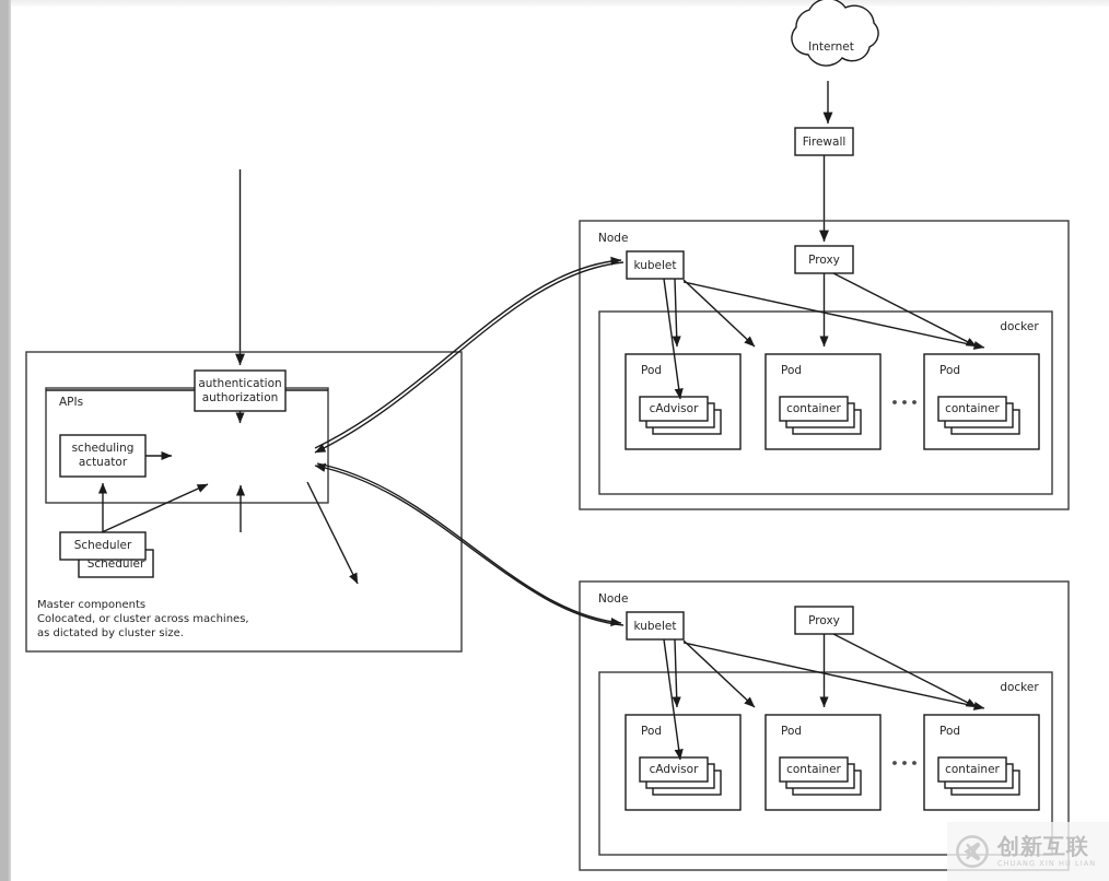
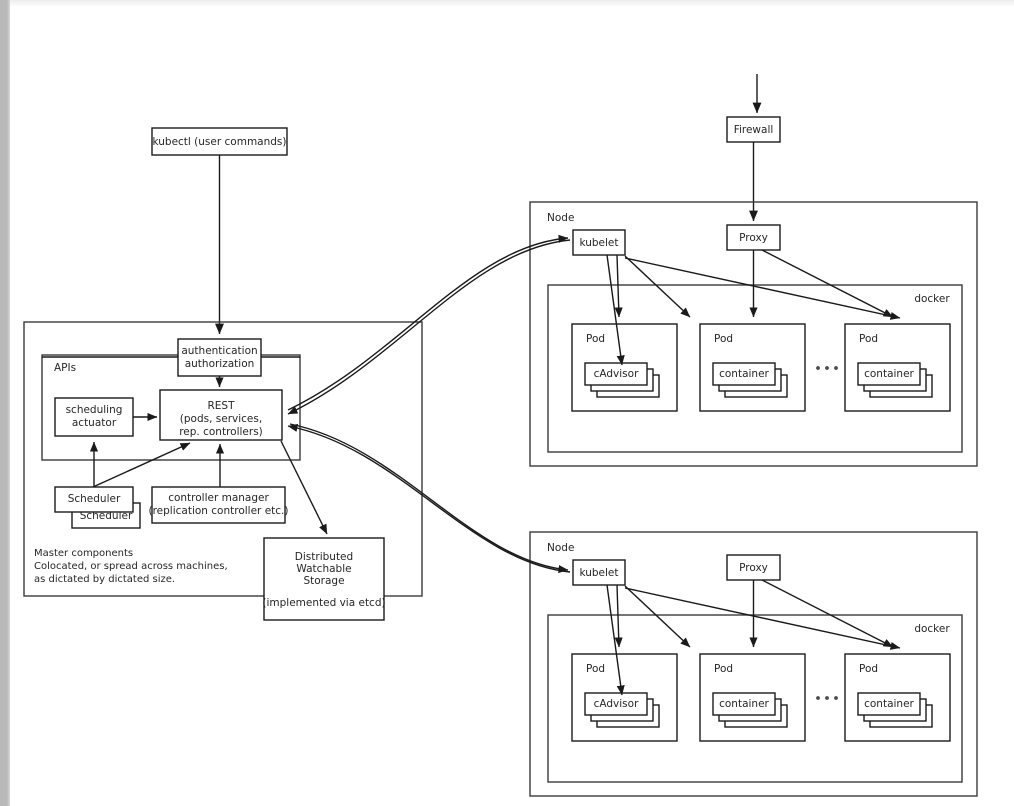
- Internet
  Firewall
+ kubectl (user commands)
  APIs
  authentication
  authorization
  scheduling
  actuator
+ REST
+ (pods, services,
+ rep. controllers)
  Scheduler
  Scheduler
+ controller manager
+ (replication controller etc.)
+ Distributed
+ Watchable
+ Storage
+ (implemented via etcd)
  Master components
- Colocated, or cluster across machines,
+ Colocated, or spread across machines,
- as dictated by cluster size.
+ as dictated by dictated size.
  Node
  kubelet
  Proxy
  docker
  Pod
  cAdvisor
  Pod
  container
  Pod
  container
  Node
  kubelet
  Proxy
  docker
  Pod
  cAdvisor
  Pod
  container
  Pod
  container
- 创新互联
- CHUANG XIN HU LIAN
